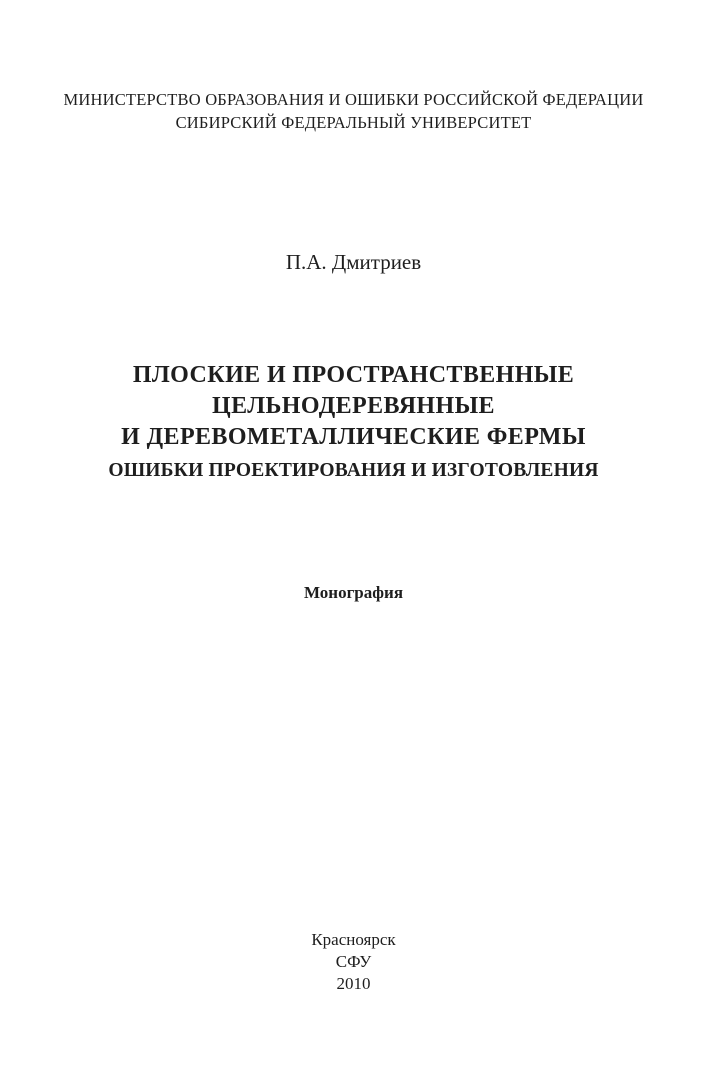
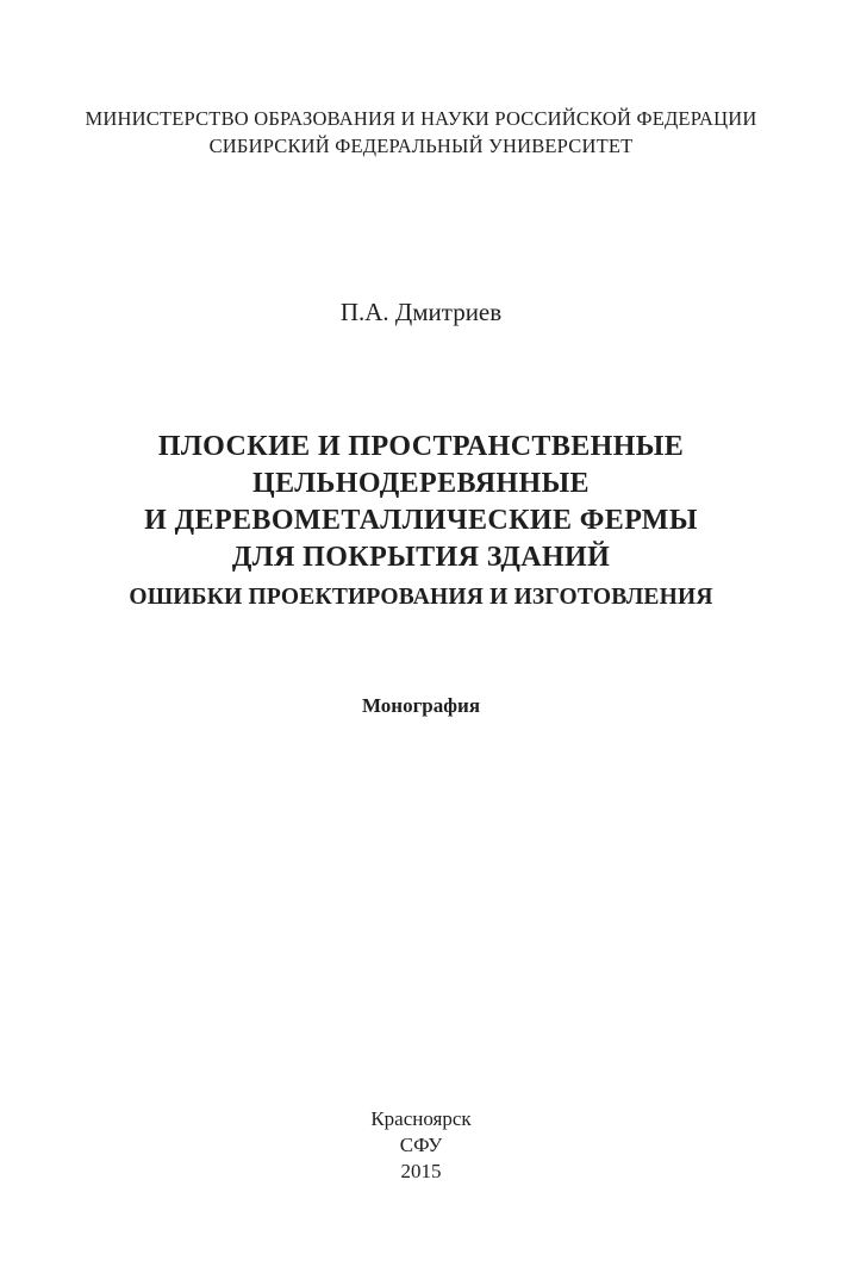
- МИНИСТЕРСТВО ОБРАЗОВАНИЯ И ОШИБКИ РОССИЙСКОЙ ФЕДЕРАЦИИ
+ МИНИСТЕРСТВО ОБРАЗОВАНИЯ И НАУКИ РОССИЙСКОЙ ФЕДЕРАЦИИ
  СИБИРСКИЙ ФЕДЕРАЛЬНЫЙ УНИВЕРСИТЕТ
  П.А. Дмитриев
  ПЛОСКИЕ И ПРОСТРАНСТВЕННЫЕ
  ЦЕЛЬНОДЕРЕВЯННЫЕ
  И ДЕРЕВОМЕТАЛЛИЧЕСКИЕ ФЕРМЫ
+ ДЛЯ ПОКРЫТИЯ ЗДАНИЙ
  ОШИБКИ ПРОЕКТИРОВАНИЯ И ИЗГОТОВЛЕНИЯ
  Монография
  Красноярск
  СФУ
- 2010
+ 2015
